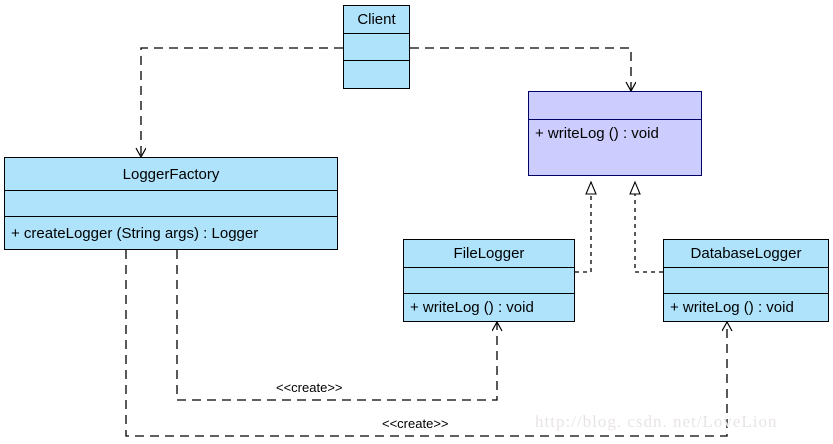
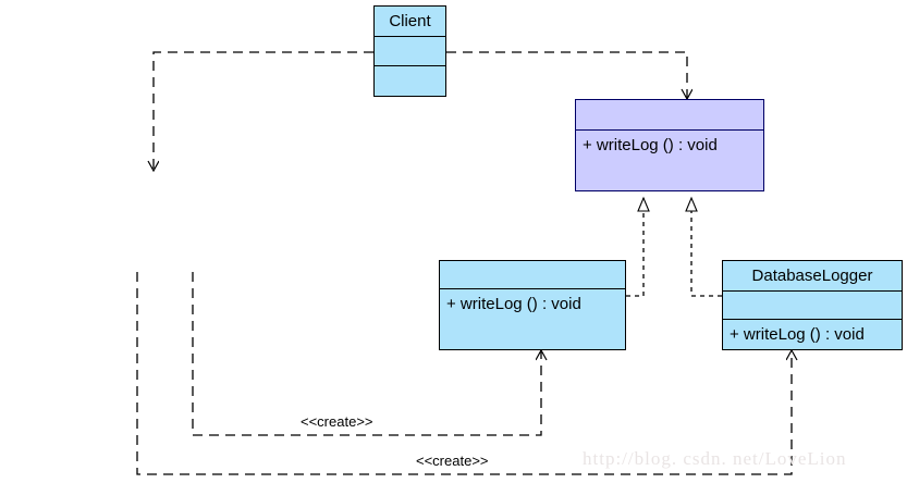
  Client
  + writeLog () : void
- LoggerFactory
- + createLogger (String args) : Logger
- FileLogger
  + writeLog () : void
  DatabaseLogger
  + writeLog () : void
  <<create>>
  <<create>>
  http://blog. csdn. net/LoveLion
